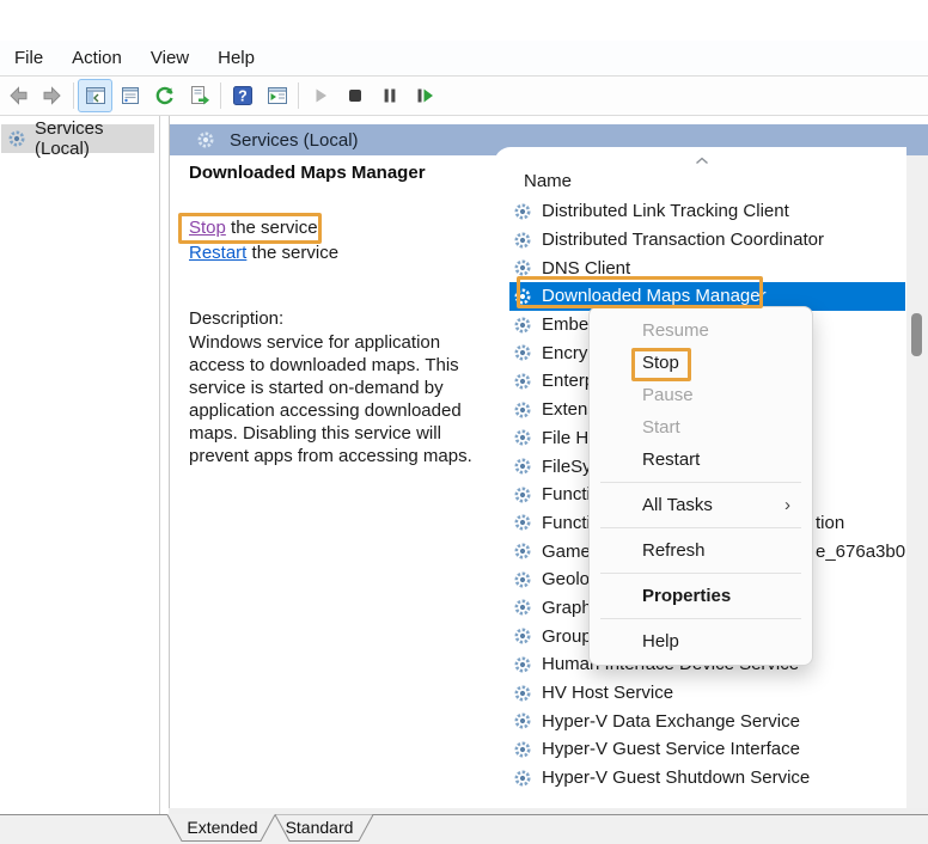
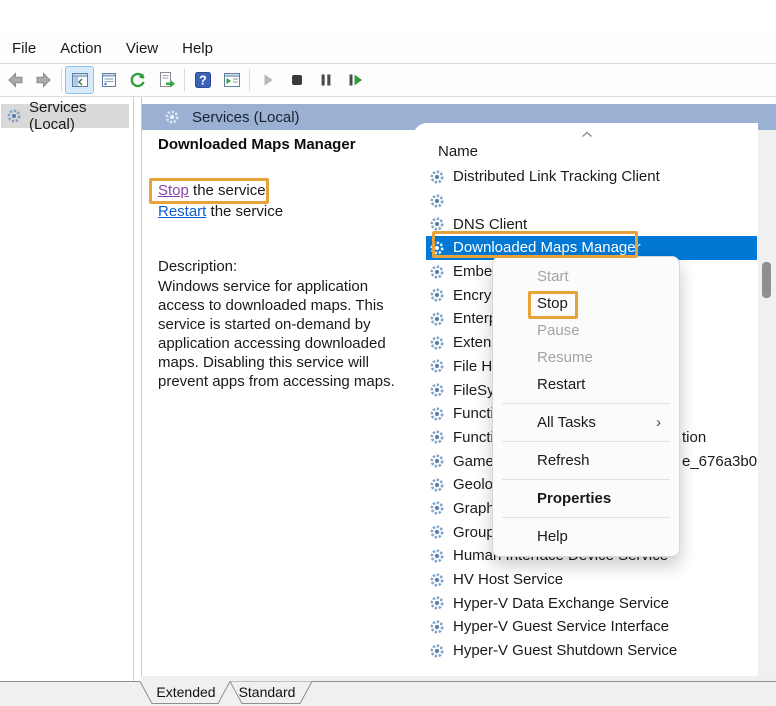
  File
  Action
  View
  Help
  ?
  Services (Local)
  Services (Local)
  Downloaded Maps Manager
  Stop the service
  Restart the service
  Description:
  Windows service for application access to downloaded maps. This service is started on-demand by application accessing downloaded maps. Disabling this service will prevent apps from accessing maps.
  Name
  Distributed Link Tracking Client
- Distributed Transaction Coordinator
  DNS Client
  Downloaded Maps Manager
  Encry
  Enter
  Exten
  File H
  FileSy
  Funct
  Funct
  tion
  Game
  e_676a3b0
  Geolo
  Graph
  Group
  HV Host Service
  Hyper-V Data Exchange Service
  Hyper-V Guest Service Interface
  Hyper-V Guest Shutdown Service
- Resume
+ Start
  Stop
  Pause
- Start
+ Resume
  Restart
  All Tasks
  ›
  Refresh
  Properties
  Help
  Extended
  Standard
